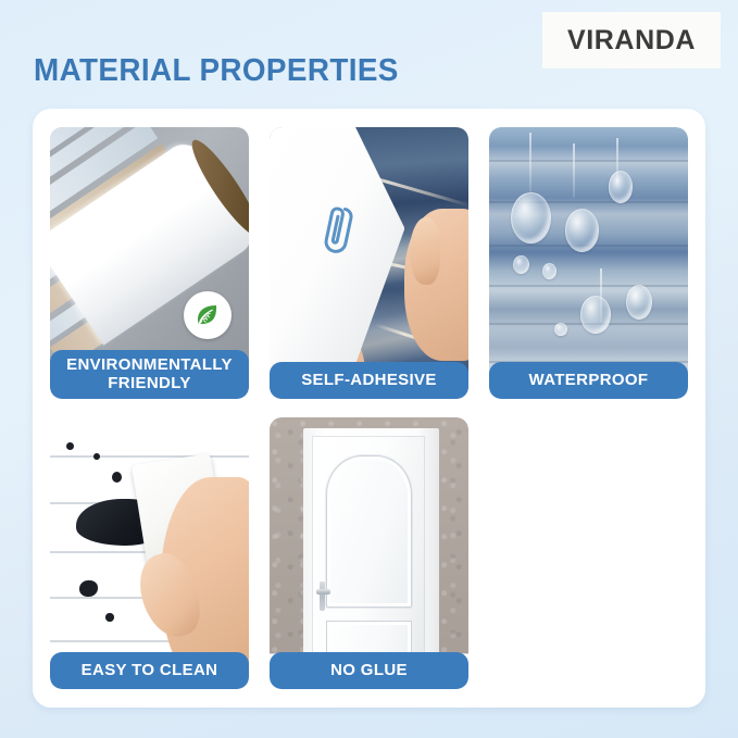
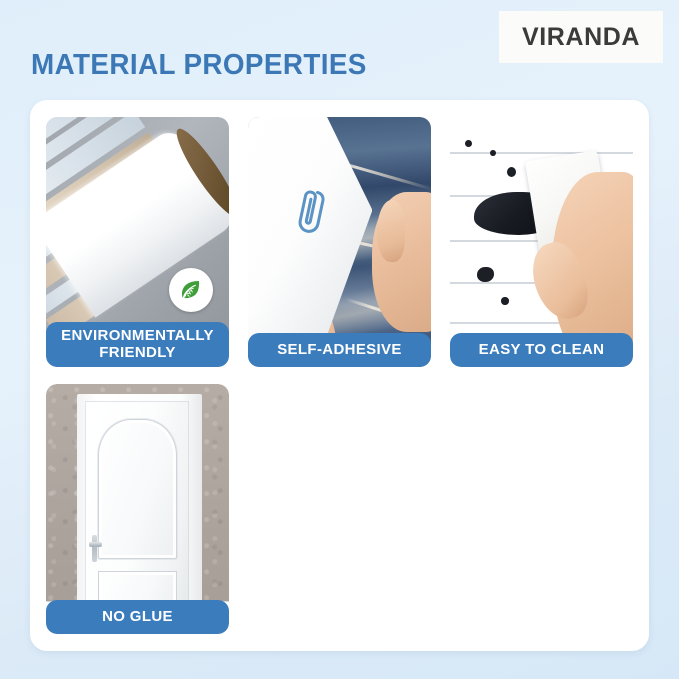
  VIRANDA
  MATERIAL PROPERTIES
  ENVIRONMENTALLY
  FRIENDLY
  SELF-ADHESIVE
- WATERPROOF
  EASY TO CLEAN
  NO GLUE
